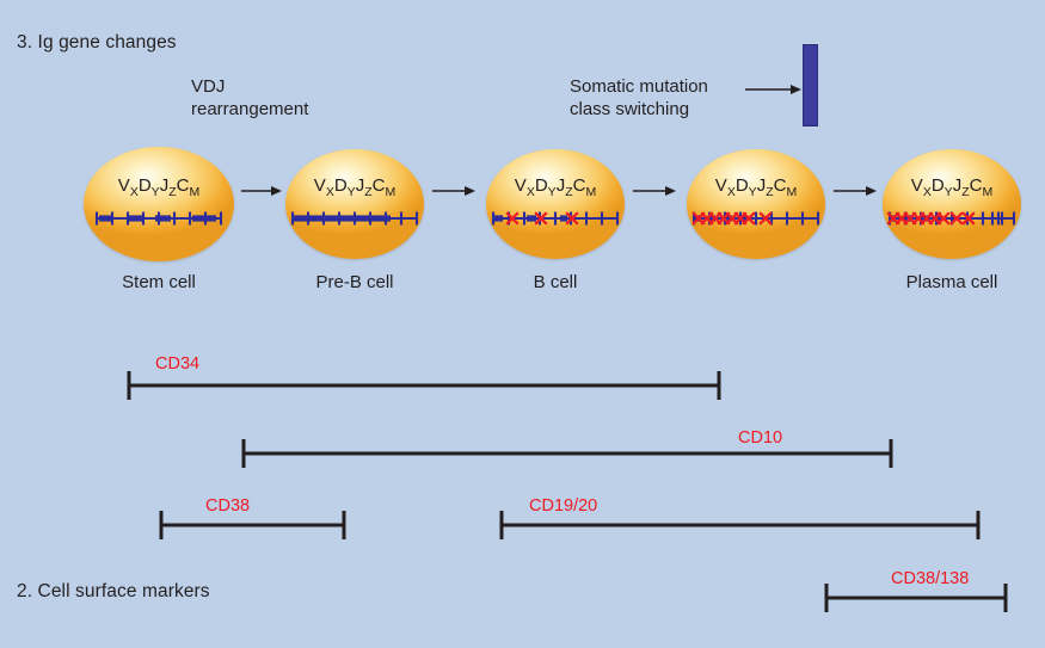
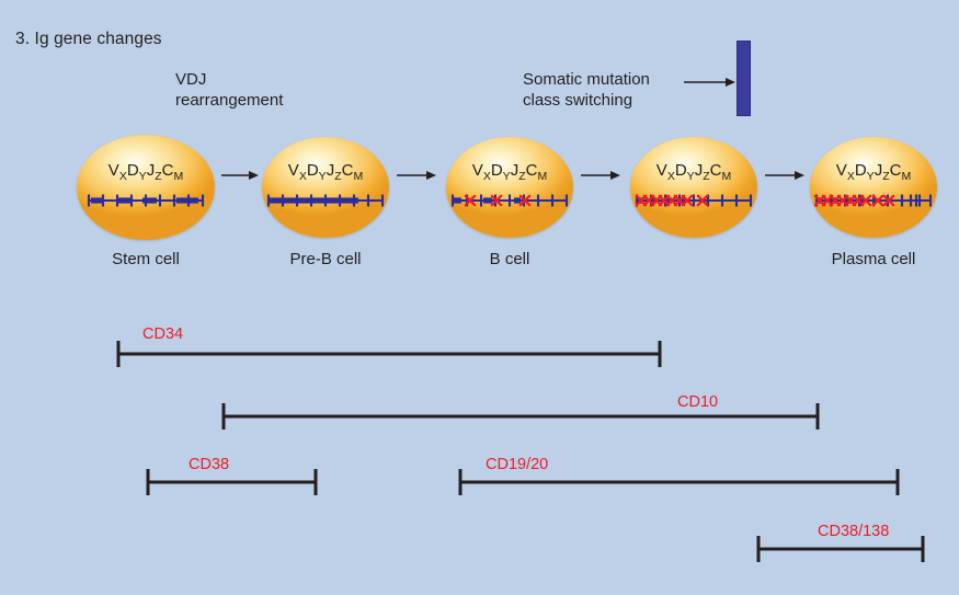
  3. Ig gene changes
- 2. Cell surface markers
  VDJ
  rearrangement
  Somatic mutation
  class switching
  VXDYJZCM
  Stem cell
  VXDYJZCM
  Pre-B cell
  VXDYJZCM
  B cell
  VXDYJZCM
  VXDYJZCM
  Plasma cell
  CD34
  CD10
  CD38
  CD19/20
  CD38/138
